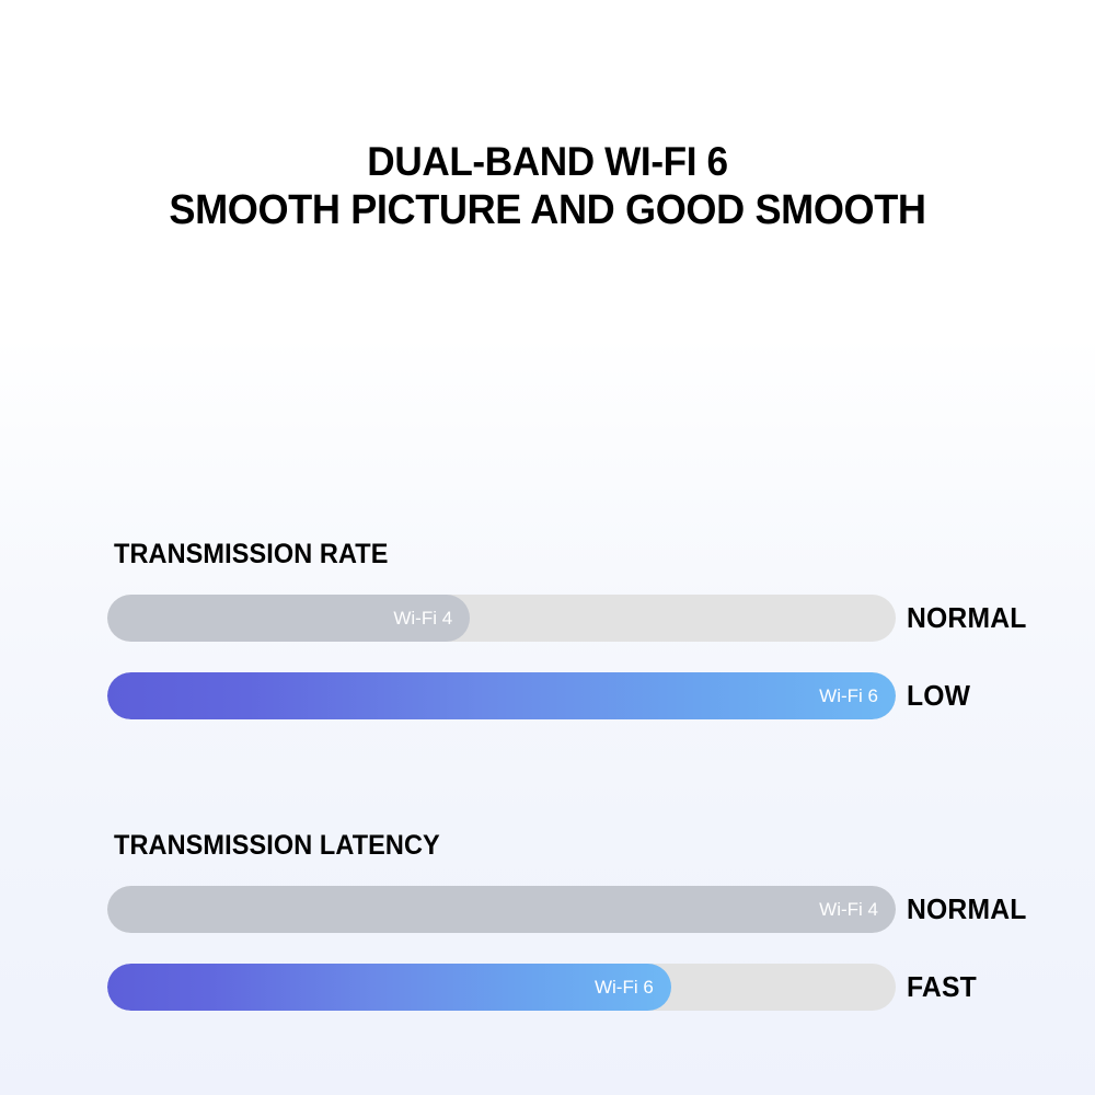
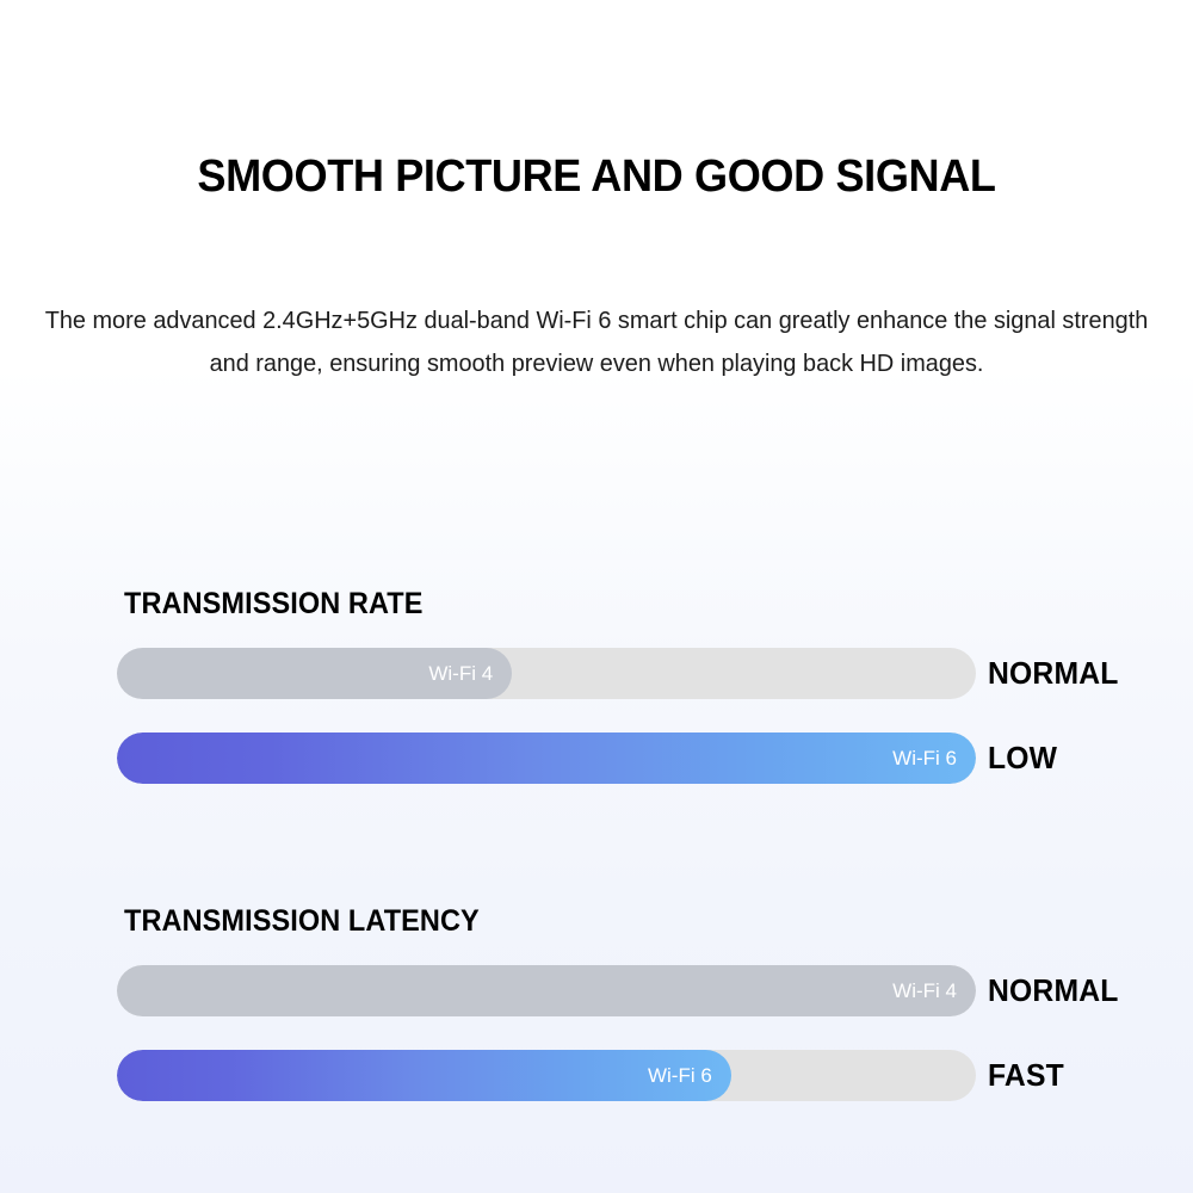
- DUAL-BAND WI-FI 6
- SMOOTH PICTURE AND GOOD SMOOTH
+ SMOOTH PICTURE AND GOOD SIGNAL
+ The more advanced 2.4GHz+5GHz dual-band Wi-Fi 6 smart chip can greatly enhance the signal strength and range, ensuring smooth preview even when playing back HD images.
  TRANSMISSION RATE
  Wi-Fi 4
  NORMAL
  Wi-Fi 6
  LOW
  TRANSMISSION LATENCY
  Wi-Fi 4
  NORMAL
  Wi-Fi 6
  FAST
